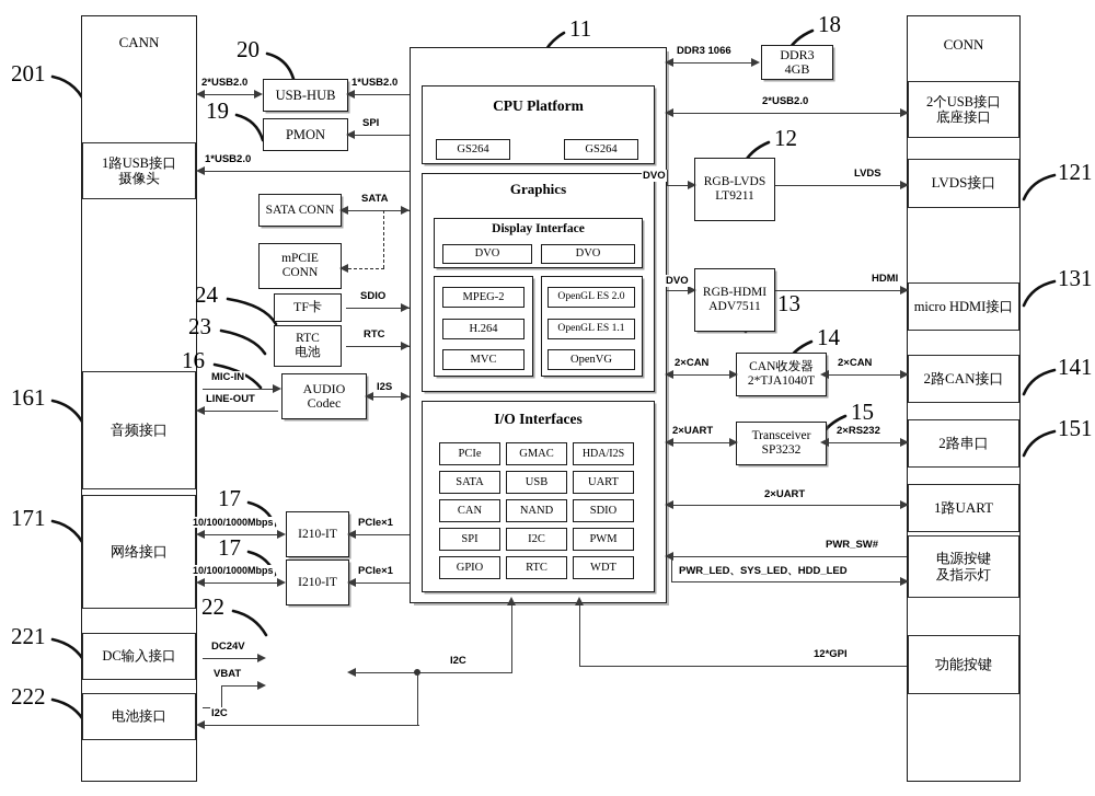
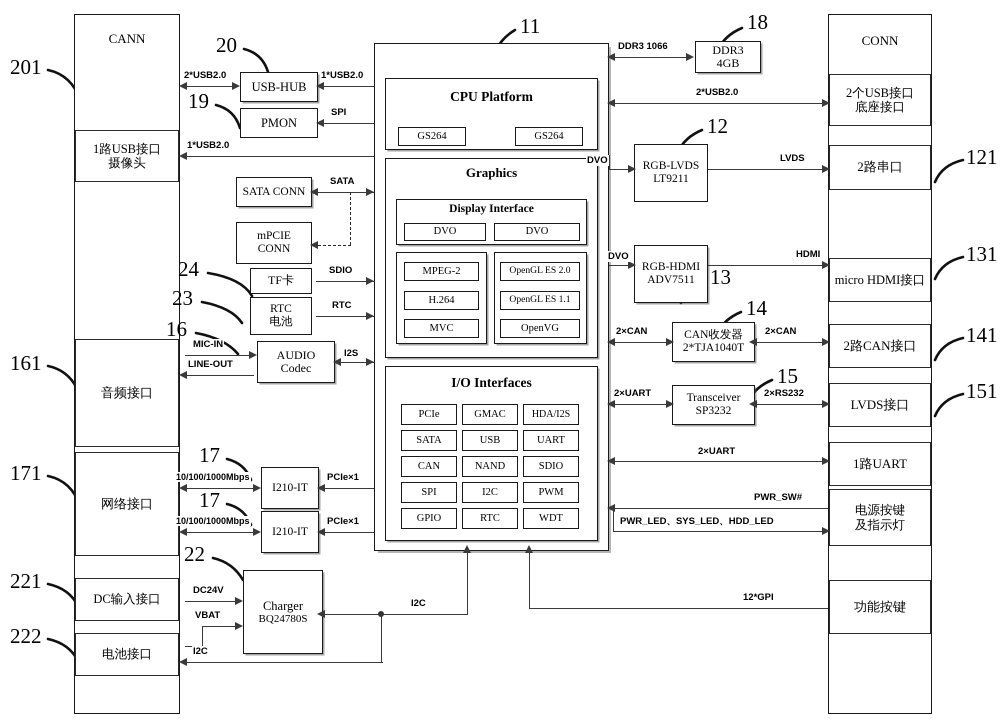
  CANN
  1路USB接口
  摄像头
  音频接口
  网络接口
  DC输入接口
  电池接口
  CONN
  2个USB接口
  底座接口
- LVDS接口
+ 2路串口
  micro HDMI接口
  2路CAN接口
- 2路串口
+ LVDS接口
  1路UART
  电源按键
  及指示灯
  功能按键
  CPU Platform
  GS264
  GS264
  Graphics
  Display Interface
  DVO
  DVO
  MPEG-2
  H.264
  MVC
  OpenGL ES 2.0
  OpenGL ES 1.1
  OpenVG
  I/O Interfaces
  PCIe
  GMAC
  HDA/I2S
  SATA
  USB
  UART
  CAN
  NAND
  SDIO
  SPI
  I2C
  PWM
  GPIO
  RTC
  WDT
  USB-HUB
  PMON
  SATA CONN
  mPCIE
  CONN
  TF卡
  RTC
  电池
  AUDIO
  Codec
  I210-IT
  I210-IT
+ Charger
+ BQ24780S
  DDR3
  4GB
  RGB-LVDS
  LT9211
  RGB-HDMI
  ADV7511
  CAN收发器
  2*TJA1040T
  Transceiver
  SP3232
  2*USB2.0
  1*USB2.0
  SPI
  1*USB2.0
  SATA
  SDIO
  RTC
  MIC-IN
  LINE-OUT
  I2S
  10/100/1000Mbps
  PCIe×1
  10/100/1000Mbps
  PCIe×1
  DC24V
  VBAT
  I2C
  I2C
  DDR3 1066
  2*USB2.0
  DVO
  LVDS
  DVO
  HDMI
  2×CAN
  2×CAN
  2×UART
  2×RS232
  2×UART
  PWR_SW#
  PWR_LED、SYS_LED、HDD_LED
  12*GPI
  11
  18
  12
  13
  14
  15
  20
  19
  24
  23
  16
  17
  17
  22
  121
  131
  141
  151
  201
  161
  171
  221
  222
